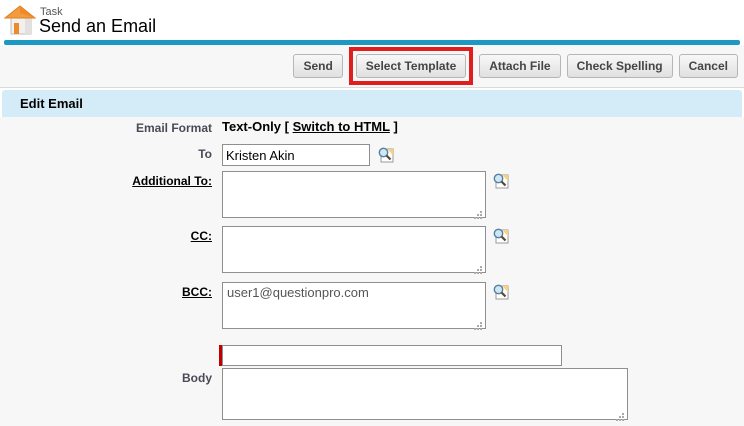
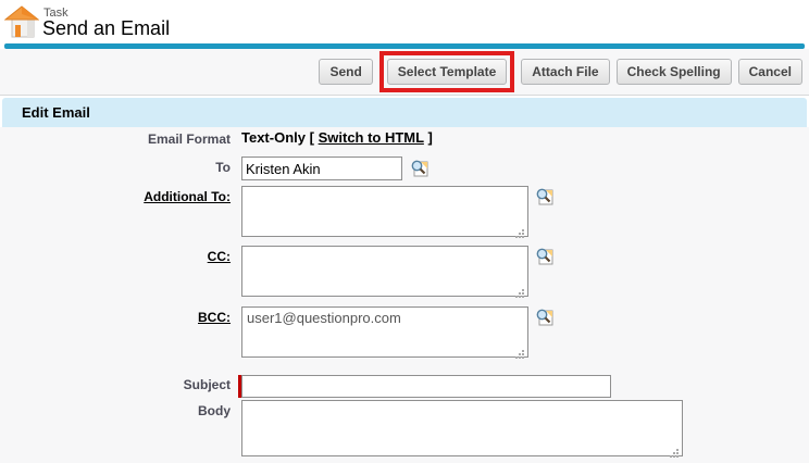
  Task
  Send an Email
  Send
  Select Template
  Attach File
  Check Spelling
  Cancel
  Edit Email
  Email Format
  Text-Only [ Switch to HTML ]
  To
  Kristen Akin
  Additional To:
  CC:
  BCC:
  user1@questionpro.com
+ Subject
  Body
